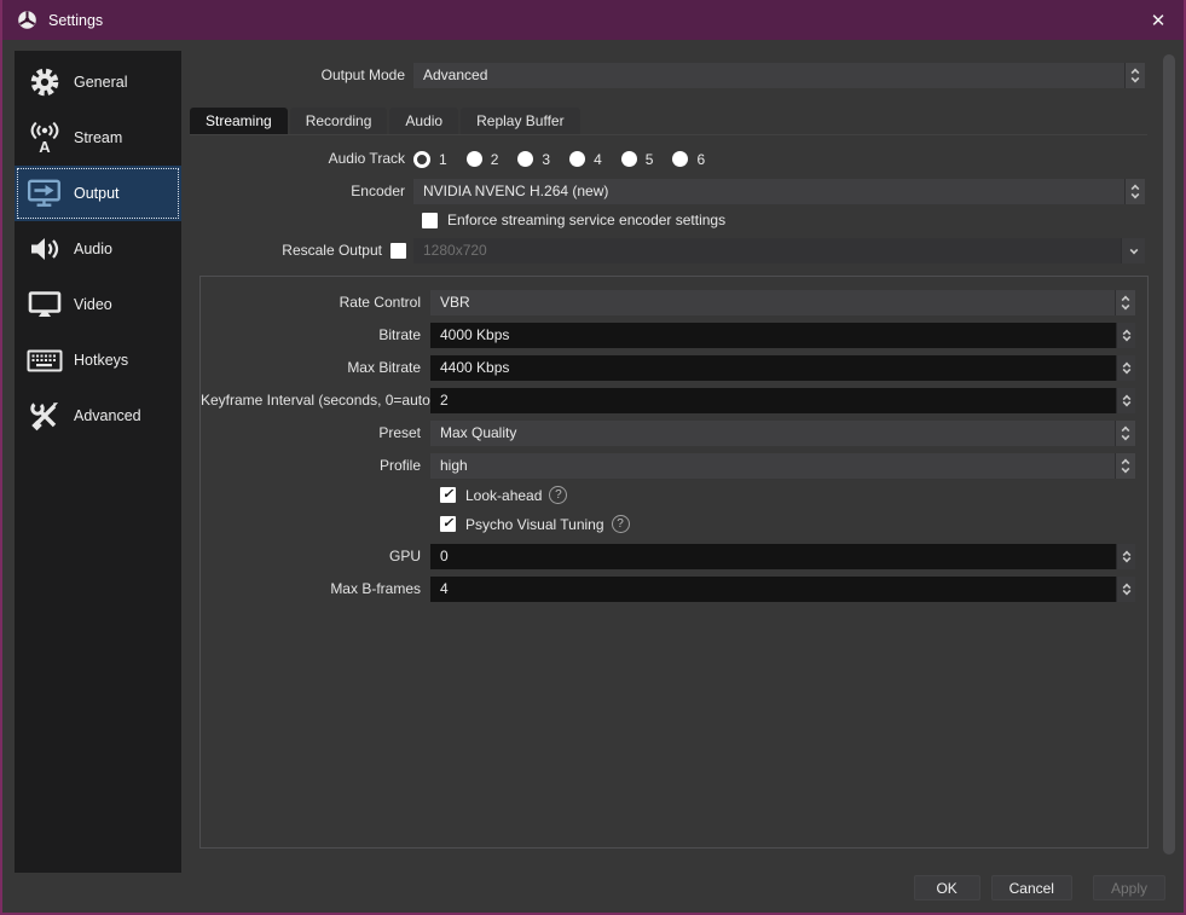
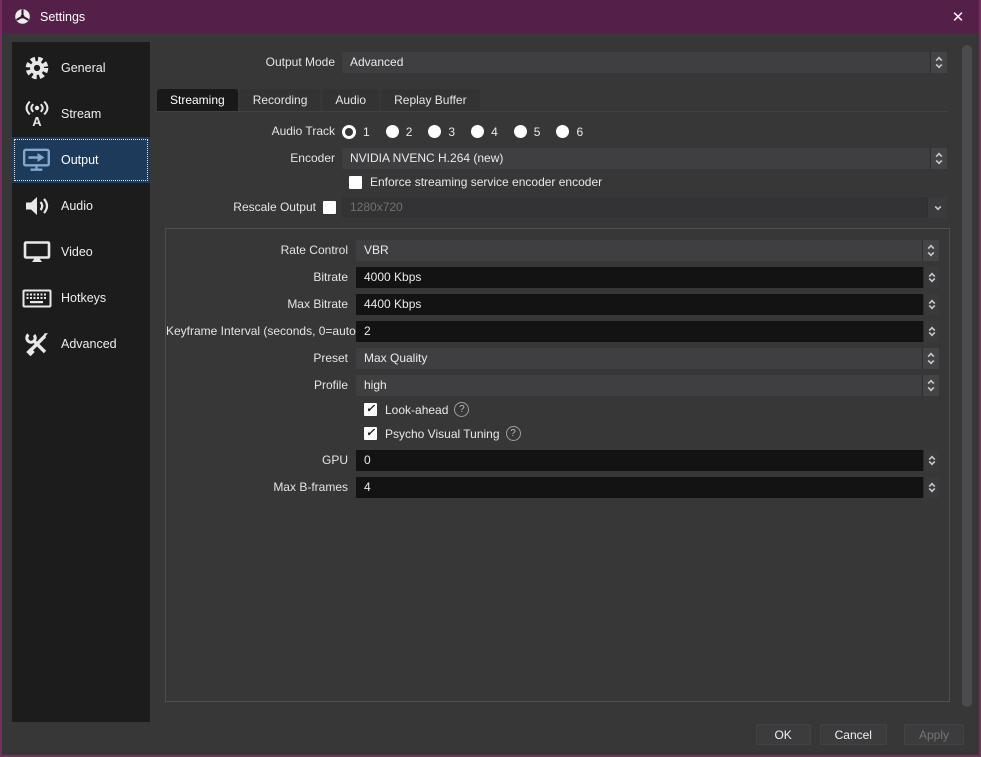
  Settings
  ✕
  General
  A
  Stream
  Output
  Audio
  Video
  Hotkeys
  Advanced
  Output Mode
  Advanced
  Streaming
  Recording
  Audio
  Replay Buffer
  Audio Track
  1
  2
  3
  4
  5
  6
  Encoder
  NVIDIA NVENC H.264 (new)
- Enforce streaming service encoder settings
+ Enforce streaming service encoder encoder
  Rescale Output
  1280x720
  Rate Control
  VBR
  Bitrate
  4000 Kbps
  Max Bitrate
  4400 Kbps
  Keyframe Interval (seconds, 0=auto
  2
  Preset
  Max Quality
  Profile
  high
  ✓
  Look-ahead
  ?
  ✓
  Psycho Visual Tuning
  ?
  GPU
  0
  Max B-frames
  4
  OK
  Cancel
  Apply
